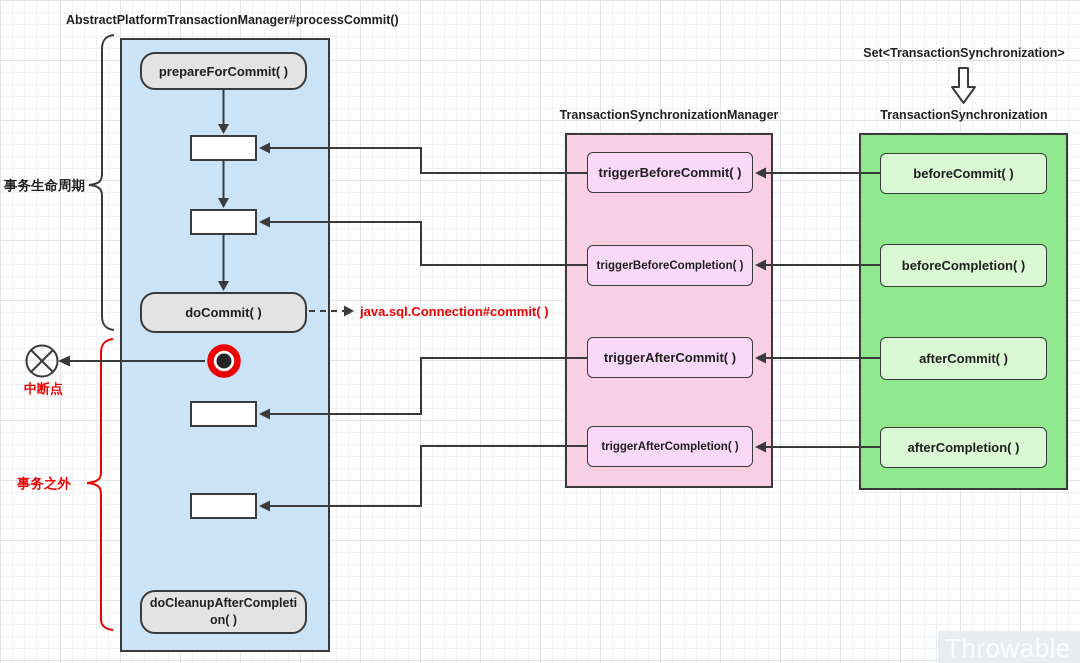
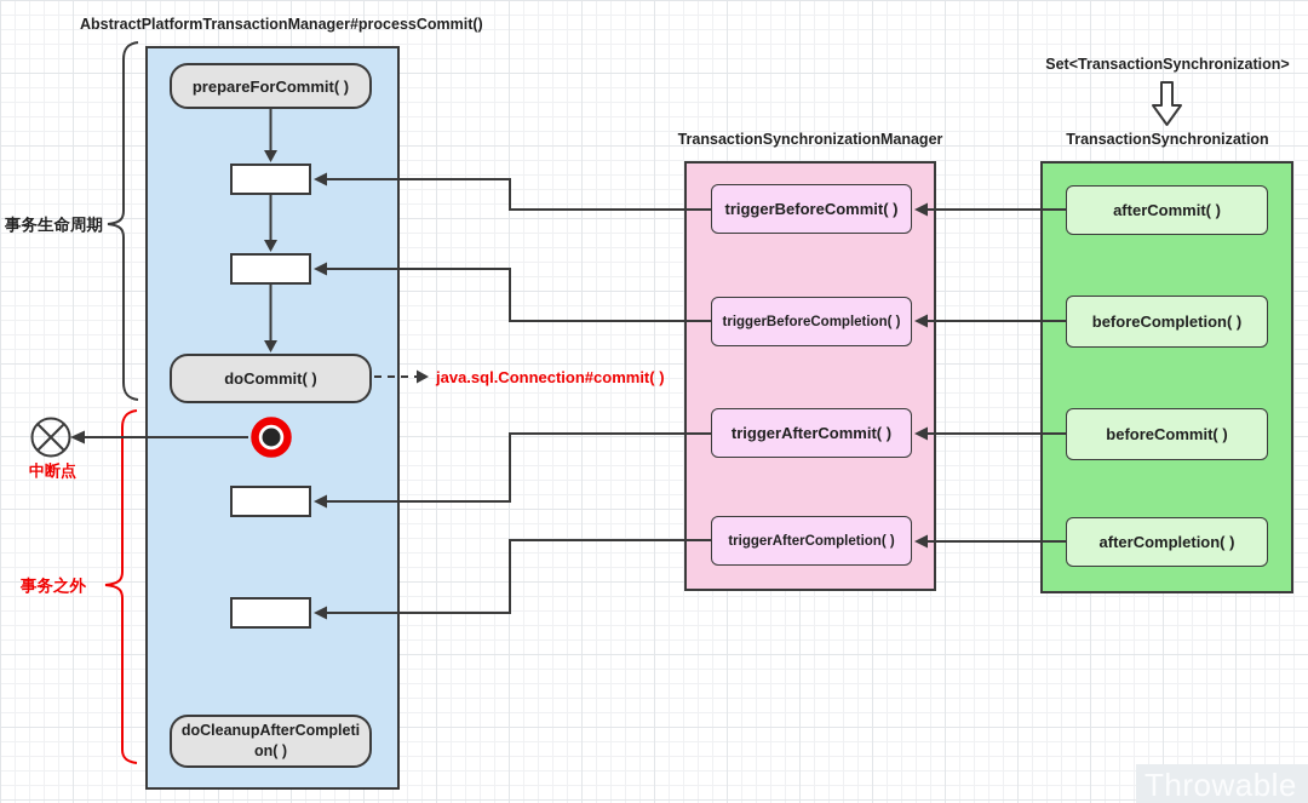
  AbstractPlatformTransactionManager#processCommit()
  事务生命周期
  中断点
  事务之外
  java.sql.Connection#commit( )
  prepareForCommit( )
  doCommit( )
  doCleanupAfterCompletion( )
  TransactionSynchronizationManager
  triggerBeforeCommit( )
  triggerBeforeCompletion( )
  triggerAfterCommit( )
  triggerAfterCompletion( )
  Set<TransactionSynchronization>
  TransactionSynchronization
- beforeCommit( )
+ afterCommit( )
  beforeCompletion( )
- afterCommit( )
+ beforeCommit( )
  afterCompletion( )
